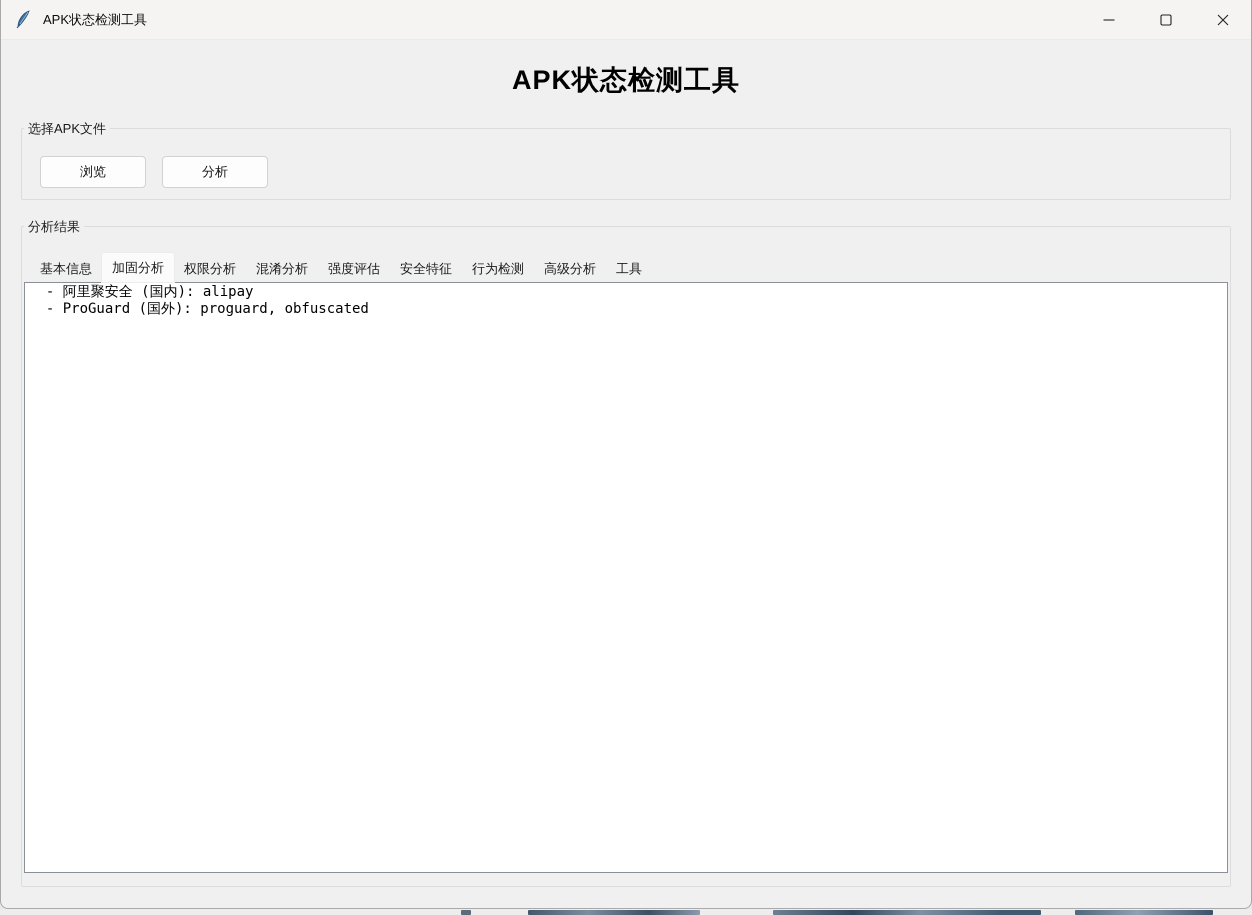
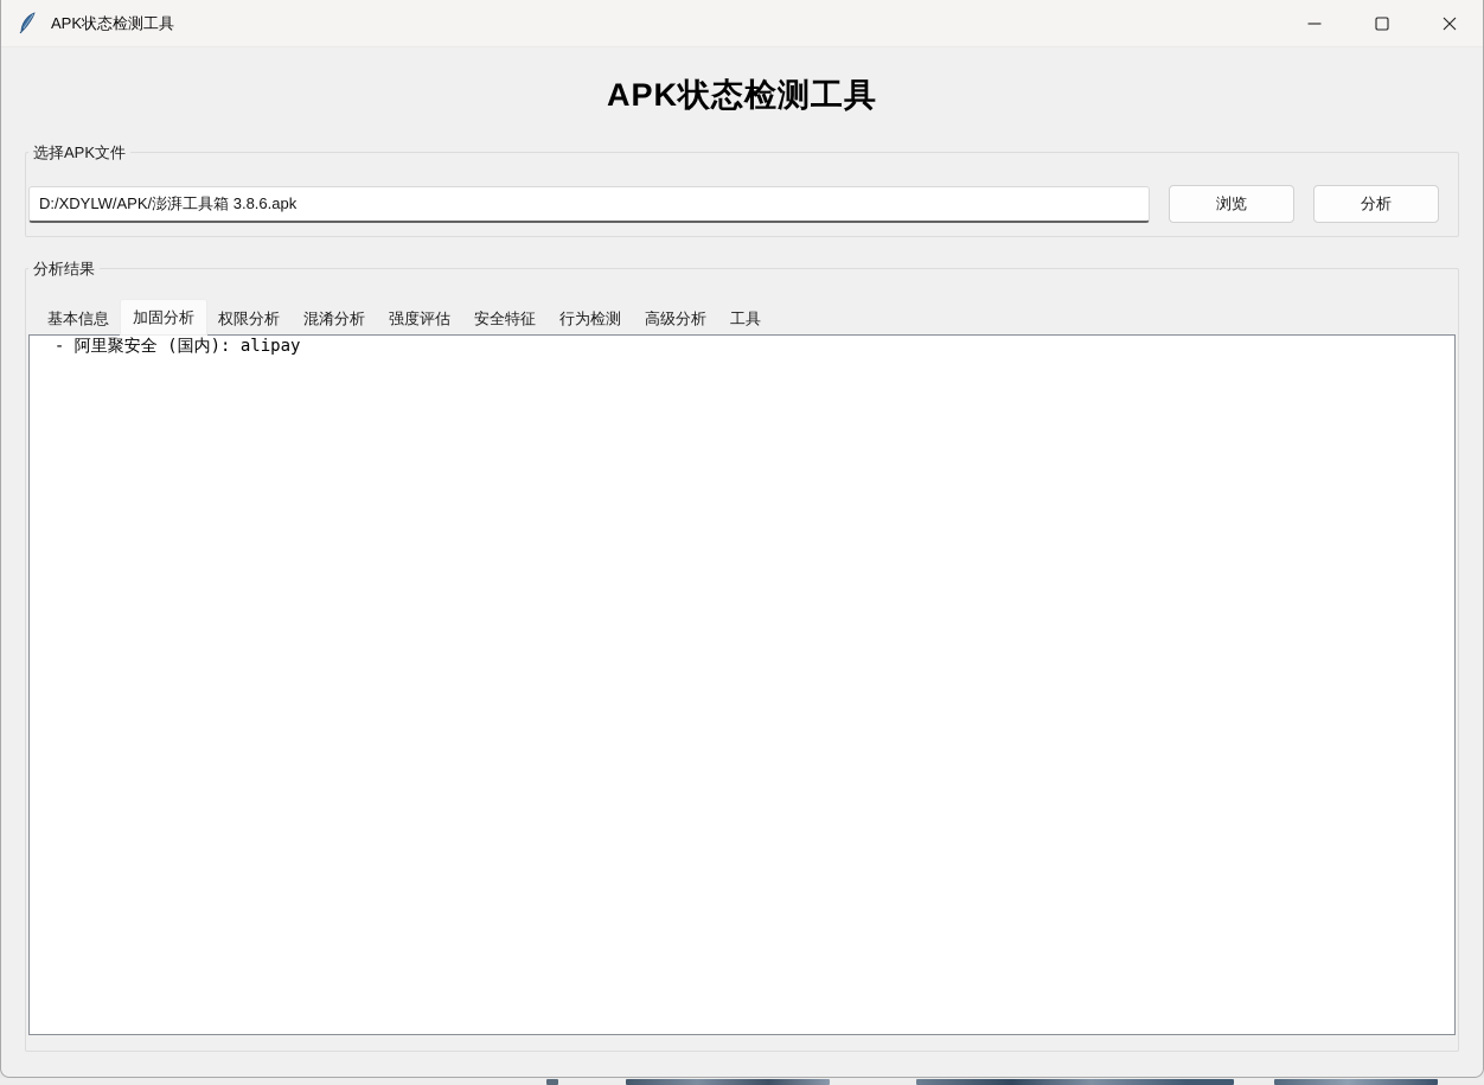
  APK状态检测工具
  APK状态检测工具
  选择APK文件
+ D:/XDYLW/APK/澎湃工具箱 3.8.6.apk
  浏览
  分析
  分析结果
  基本信息
  加固分析
  权限分析
  混淆分析
  强度评估
  安全特征
  行为检测
  高级分析
  工具
  - 阿里聚安全 (国内): alipay
- - ProGuard (国外): proguard, obfuscated
